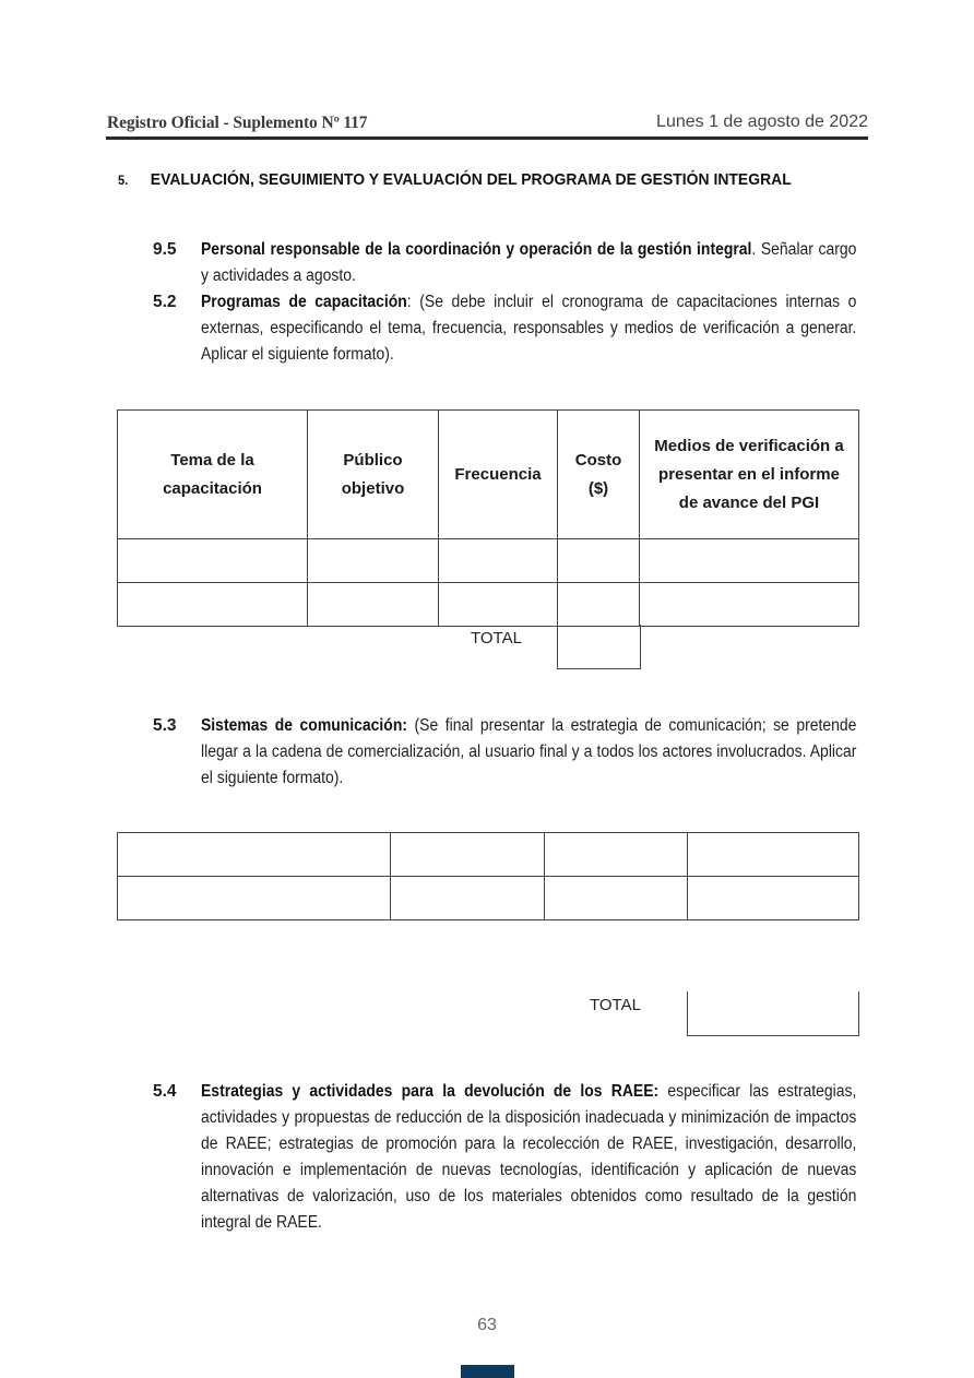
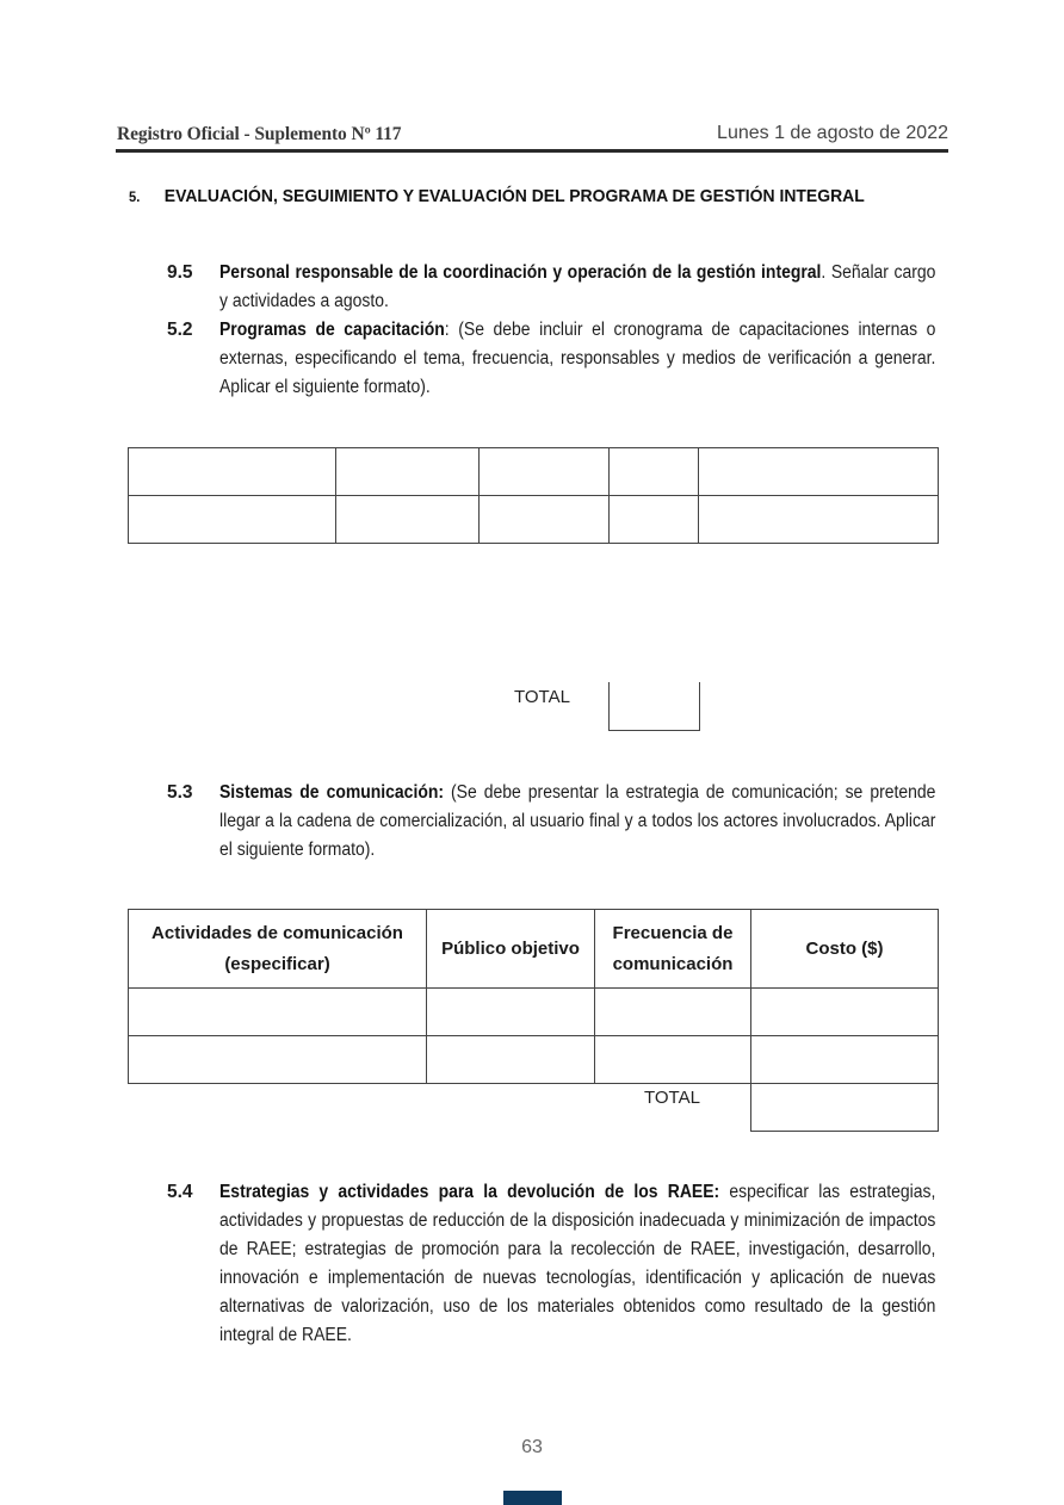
  Registro Oficial - Suplemento Nº 117
  Lunes 1 de agosto de 2022
  5. EVALUACIÓN, SEGUIMIENTO Y EVALUACIÓN DEL PROGRAMA DE GESTIÓN INTEGRAL
  9.5
  Personal responsable de la coordinación y operación de la gestión integral. Señalar cargo y actividades a agosto.
  5.2
  Programas de capacitación: (Se debe incluir el cronograma de capacitaciones internas o externas, especificando el tema, frecuencia, responsables y medios de verificación a generar. Aplicar el siguiente formato).
- Tema de la capacitación	Público objetivo	Frecuencia	Costo ($)	Medios de verificación a presentar en el informe de avance del PGI
  TOTAL
  5.3
- Sistemas de comunicación: (Se final presentar la estrategia de comunicación; se pretende llegar a la cadena de comercialización, al usuario final y a todos los actores involucrados. Aplicar el siguiente formato).
+ Sistemas de comunicación: (Se debe presentar la estrategia de comunicación; se pretende llegar a la cadena de comercialización, al usuario final y a todos los actores involucrados. Aplicar el siguiente formato).
+ Actividades de comunicación (especificar)	Público objetivo	Frecuencia de comunicación	Costo ($)
  TOTAL
  5.4
  Estrategias y actividades para la devolución de los RAEE: especificar las estrategias, actividades y propuestas de reducción de la disposición inadecuada y minimización de impactos de RAEE; estrategias de promoción para la recolección de RAEE, investigación, desarrollo, innovación e implementación de nuevas tecnologías, identificación y aplicación de nuevas alternativas de valorización, uso de los materiales obtenidos como resultado de la gestión integral de RAEE.
  63
